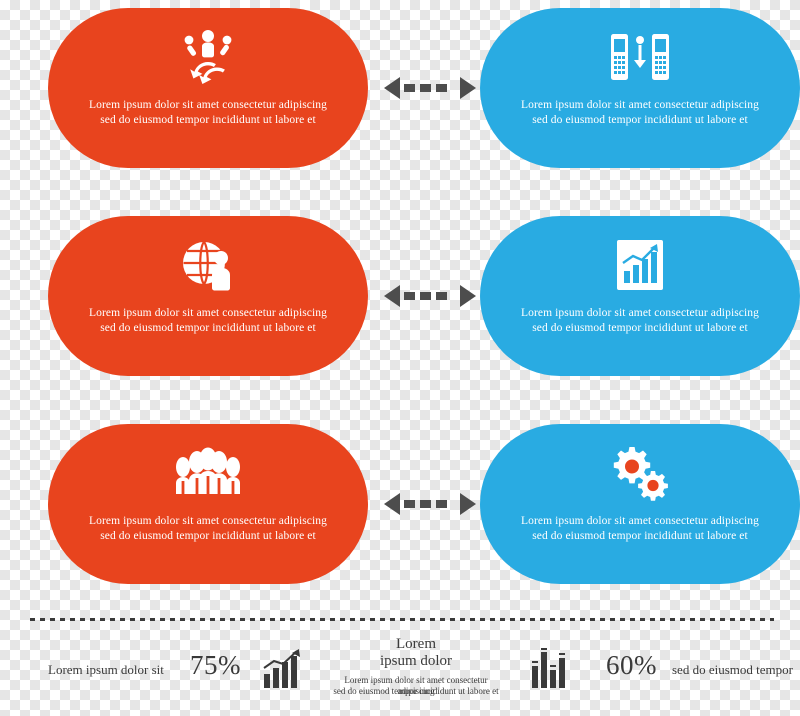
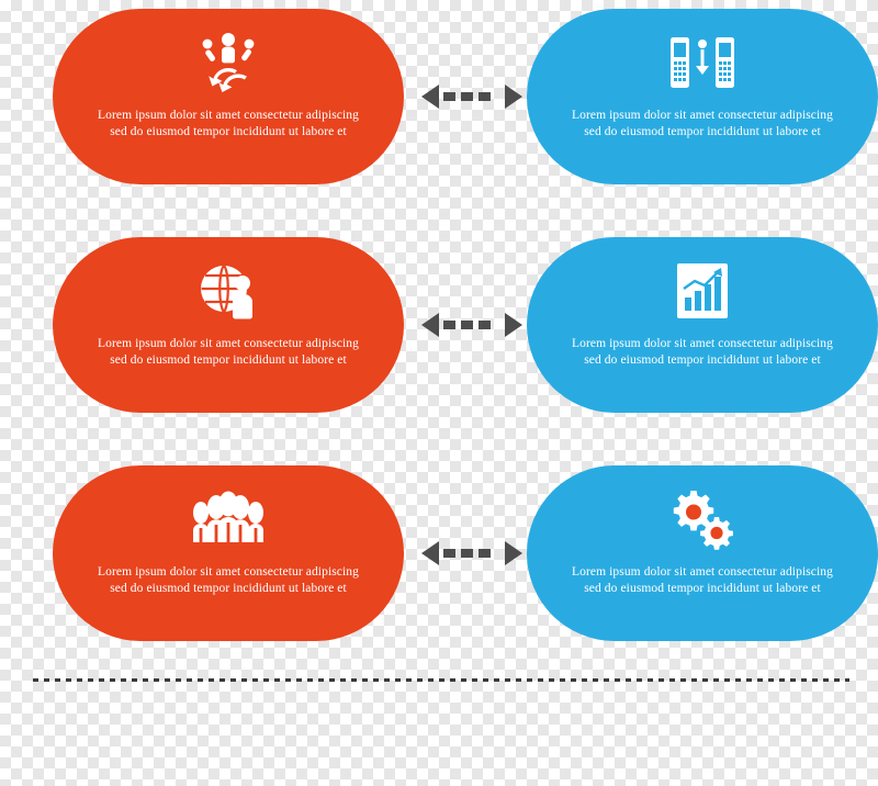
  Lorem ipsum dolor sit amet consectetur adipiscing sed do eiusmod tempor incididunt ut labore et
  Lorem ipsum dolor sit amet consectetur adipiscing sed do eiusmod tempor incididunt ut labore et
  Lorem ipsum dolor sit amet consectetur adipiscing sed do eiusmod tempor incididunt ut labore et
  Lorem ipsum dolor sit amet consectetur adipiscing sed do eiusmod tempor incididunt ut labore et
  Lorem ipsum dolor sit amet consectetur adipiscing sed do eiusmod tempor incididunt ut labore et
  Lorem ipsum dolor sit amet consectetur adipiscing sed do eiusmod tempor incididunt ut labore et
- Lorem ipsum dolor sit
- 75%
- Lorem
- ipsum dolor
- Lorem ipsum dolor sit amet consectetur adipiscing
- sed do eiusmod tempor incididunt ut labore et
- 60%
- sed do eiusmod tempor
